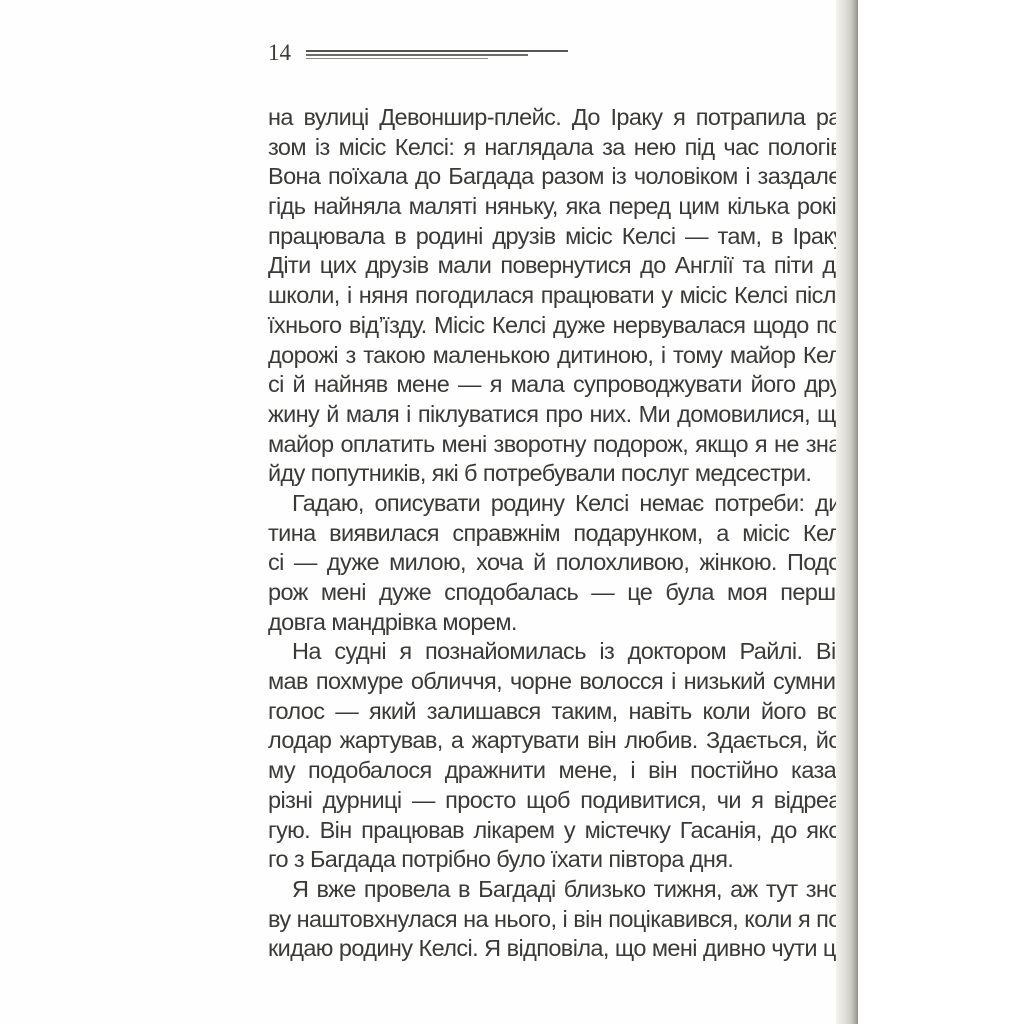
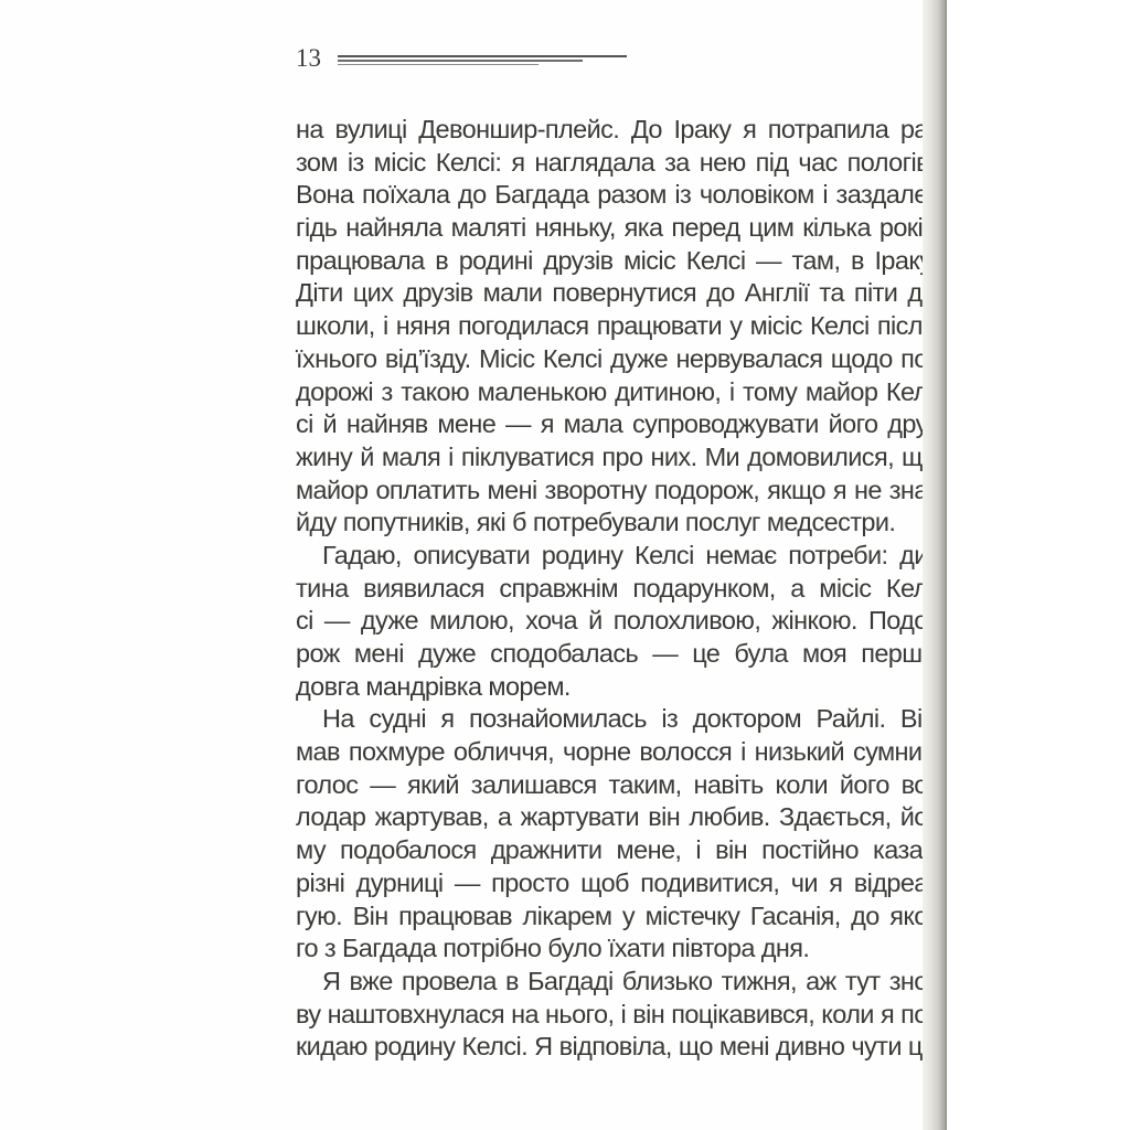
- 14
+ 13
  на вулиці Девоншир-плейс. До Іраку я потрапила ра
  зом із місіс Келсі: я наглядала за нею під час пологі
  Вона поїхала до Багдада разом із чоловіком і заздале
  гідь найняла маляті няньку, яка перед цим кілька рокі
  працювала в родині друзів місіс Келсі — там, в Ірак
  Діти цих друзів мали повернутися до Англії та піти д
  школи, і няня погодилася працювати у місіс Келсі післ
  їхнього від’їзду. Місіс Келсі дуже нервувалася щодо по
  дорожі з такою маленькою дитиною, і тому майор Кел
  сі й найняв мене — я мала супроводжувати його др
  жину й маля і піклуватися про них. Ми домовилися, щ
  майор оплатить мені зворотну подорож, якщо я не зна
  йду попутників, які б потребували послуг медсестри.
  Гадаю, описувати родину Келсі немає потреби: ди
  тина виявилася справжнім подарунком, а місіс Кел
  сі — дуже милою, хоча й полохливою, жінкою. Подо
  рож мені дуже сподобалась — це була моя перш
  довга мандрівка морем.
  На судні я познайомилась із доктором Райлі. Ві
  мав похмуре обличчя, чорне волосся і низький сумни
  голос — який залишався таким, навіть коли його во
  лодар жартував, а жартувати він любив. Здається, йо
  му подобалося дражнити мене, і він постійно каза
  різні дурниці — просто щоб подивитися, чи я відреа
  гую. Він працював лікарем у містечку Гасанія, до яко
  го з Багдада потрібно було їхати півтора дня.
  Я вже провела в Багдаді близько тижня, аж тут зно
  ву наштовхнулася на нього, і він поцікавився, коли я по
  кидаю родину Келсі. Я відповіла, що мені дивно чути ц
